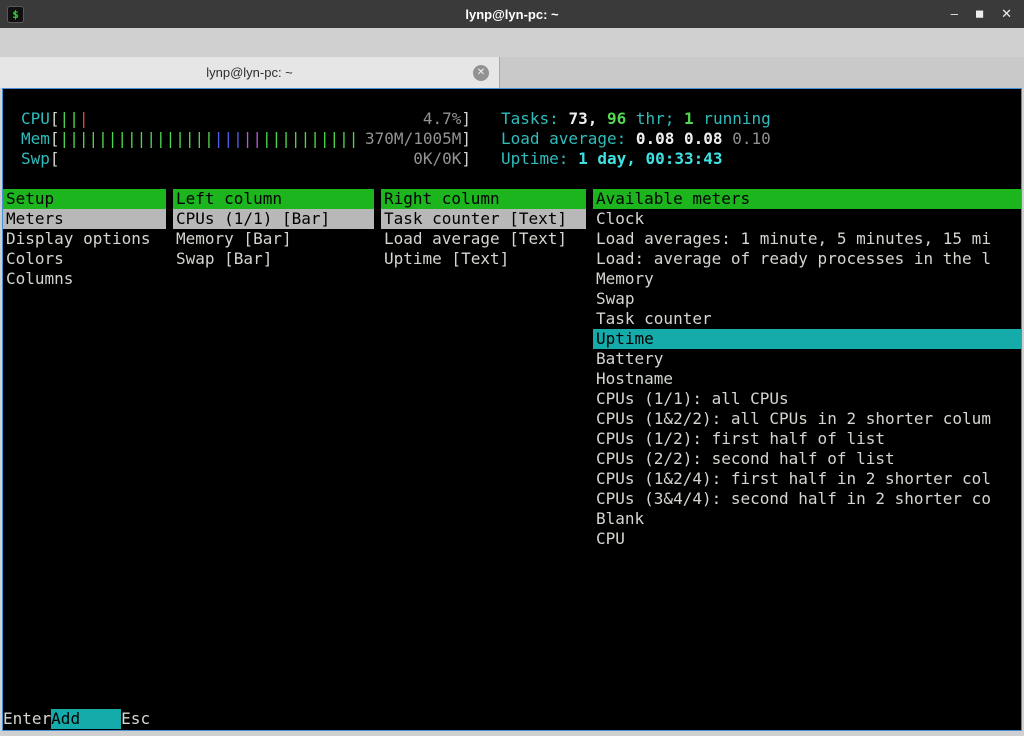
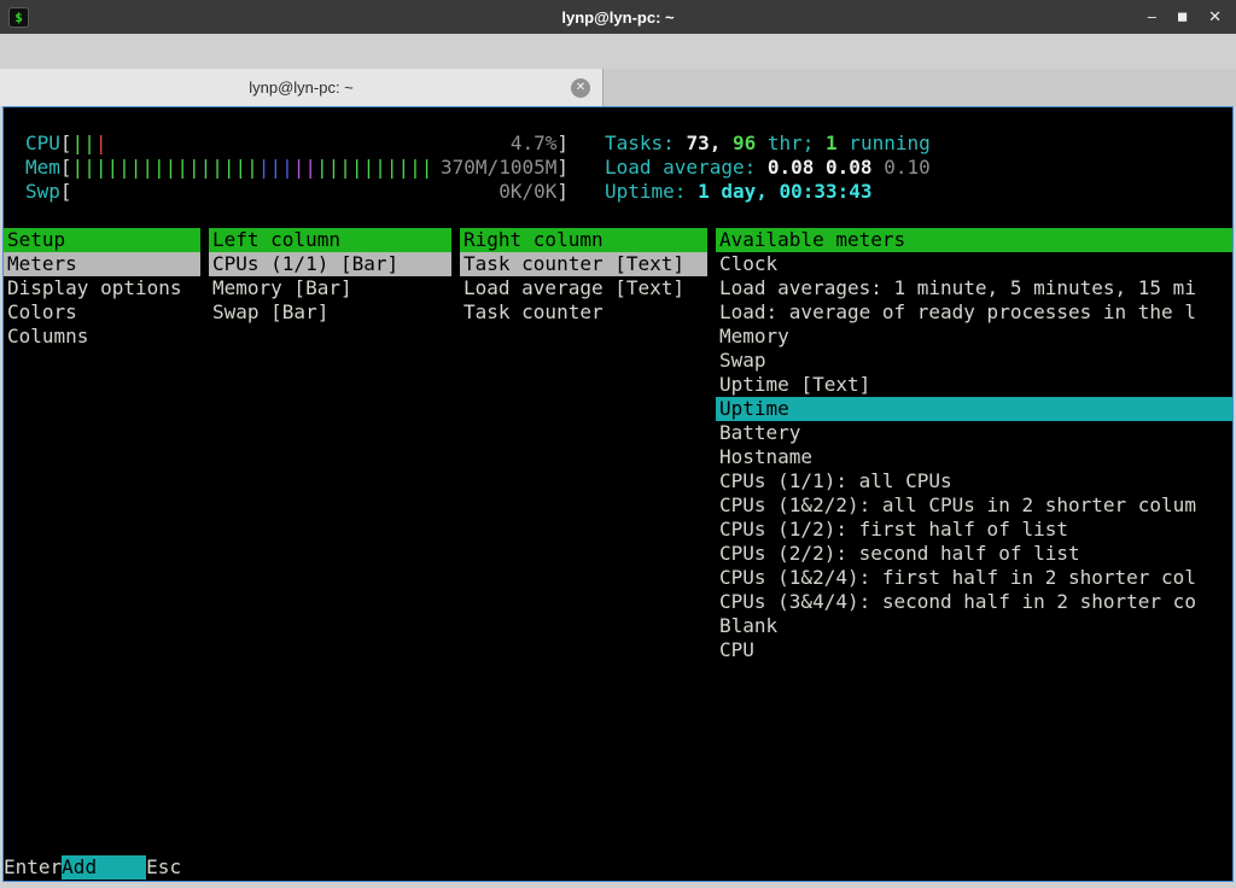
  $
  lynp@lyn-pc: ~
  –
  ◼
  ✕
  lynp@lyn-pc: ~
  ✕
  CPU[|||
  4.7%]
  Mem[|||||||||||||||||||||||||||||||
  370M/1005M]
  Swp[
  0K/0K]
  Tasks: 73, 96 thr; 1 running
  Load average: 0.08 0.08 0.10
  Uptime: 1 day, 00:33:43
  Setup
  Meters
  Display options
  Colors
  Columns
  Left column
  CPUs (1/1) [Bar]
  Memory [Bar]
  Swap [Bar]
  Right column
  Task counter [Text]
  Load average [Text]
- Uptime [Text]
+ Task counter
  Available meters
  Clock
  Load averages: 1 minute, 5 minutes, 15 mi
  Load: average of ready processes in the l
  Memory
  Swap
- Task counter
+ Uptime [Text]
  Uptime
  Battery
  Hostname
  CPUs (1/1): all CPUs
  CPUs (1&2/2): all CPUs in 2 shorter colum
  CPUs (1/2): first half of list
  CPUs (2/2): second half of list
  CPUs (1&2/4): first half in 2 shorter col
  CPUs (3&4/4): second half in 2 shorter co
  Blank
  CPU
  Enter
  Add
  Esc
